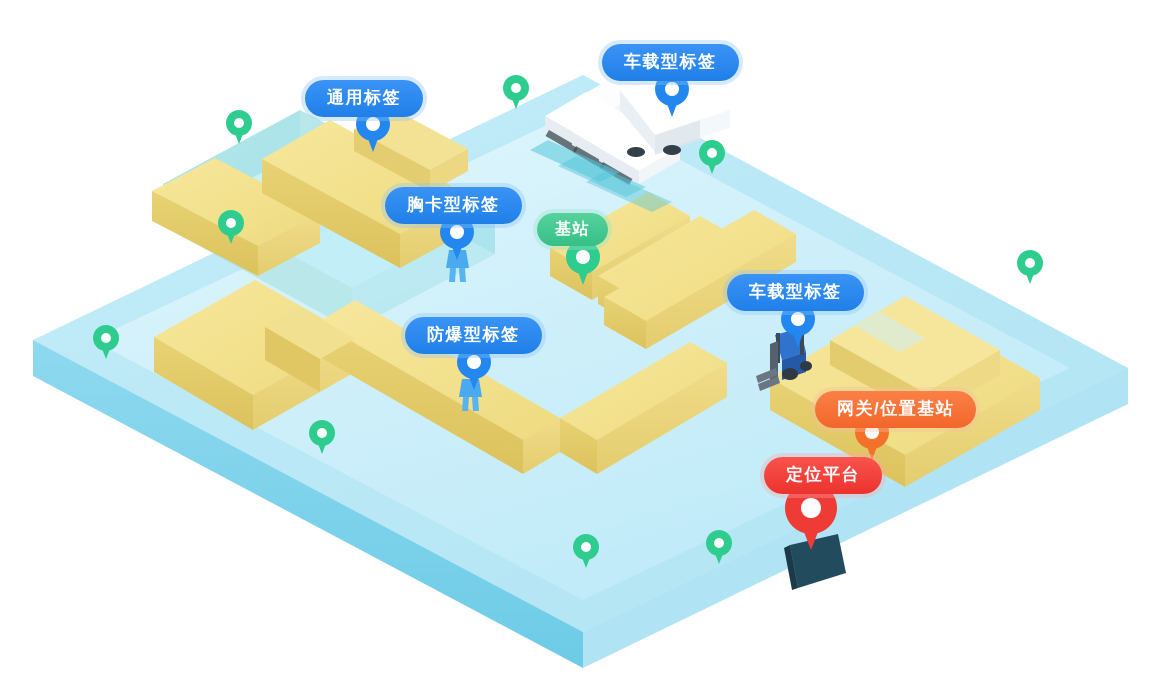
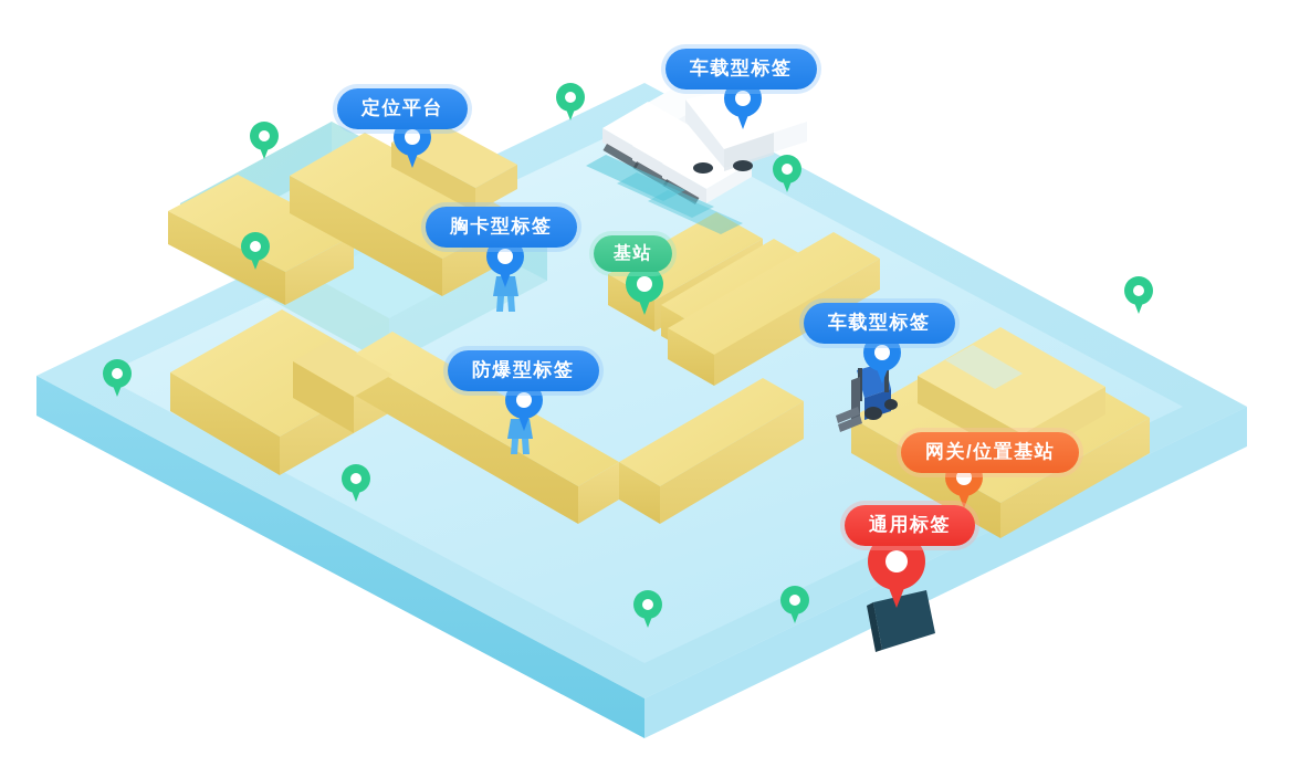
  车载型标签
- 通用标签
+ 定位平台
  胸卡型标签
  基站
  车载型标签
  防爆型标签
  网关/位置基站
- 定位平台
+ 通用标签
